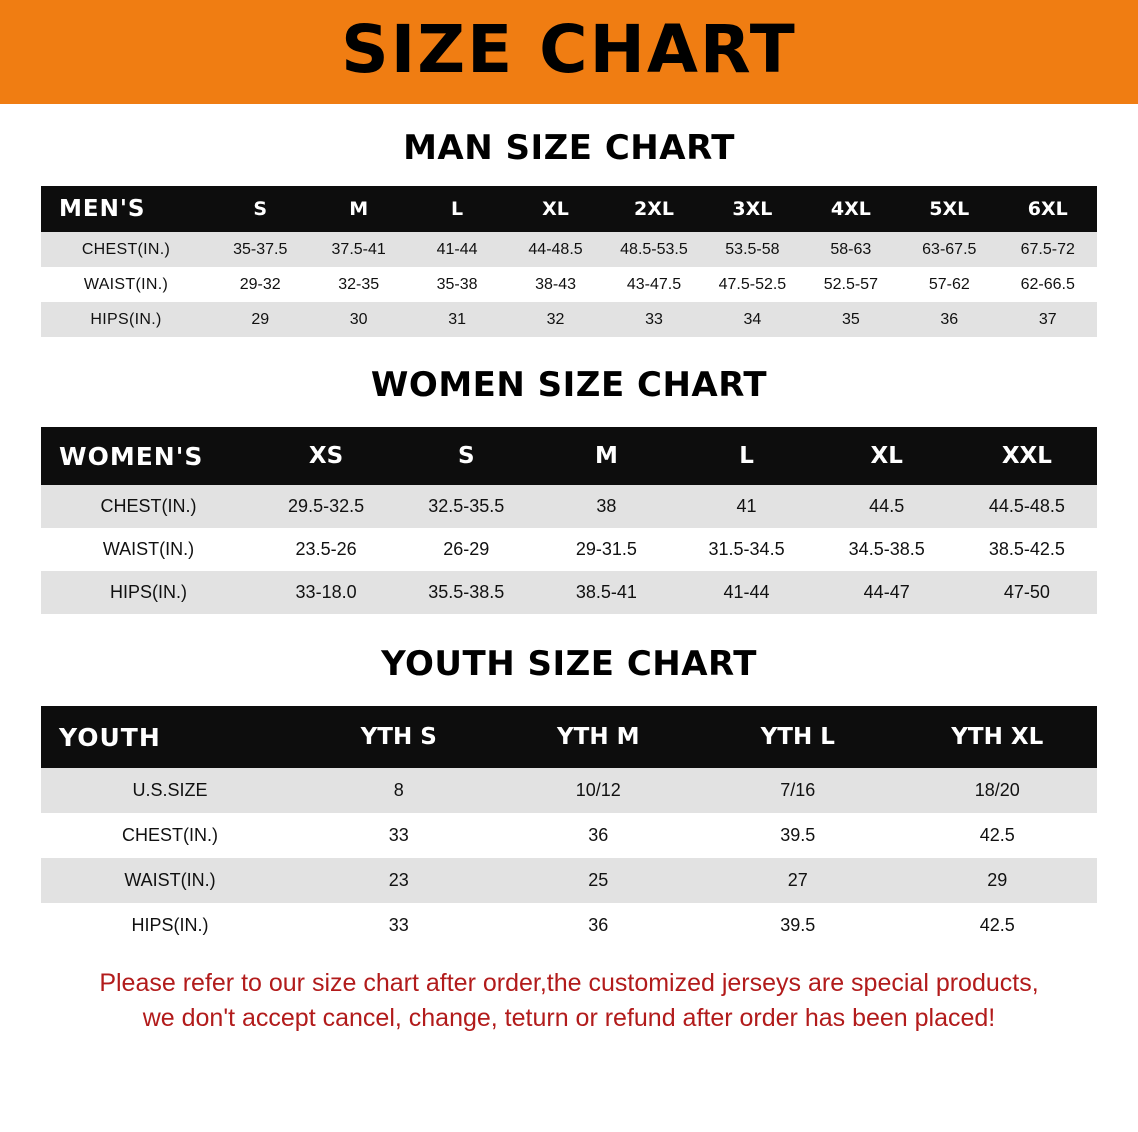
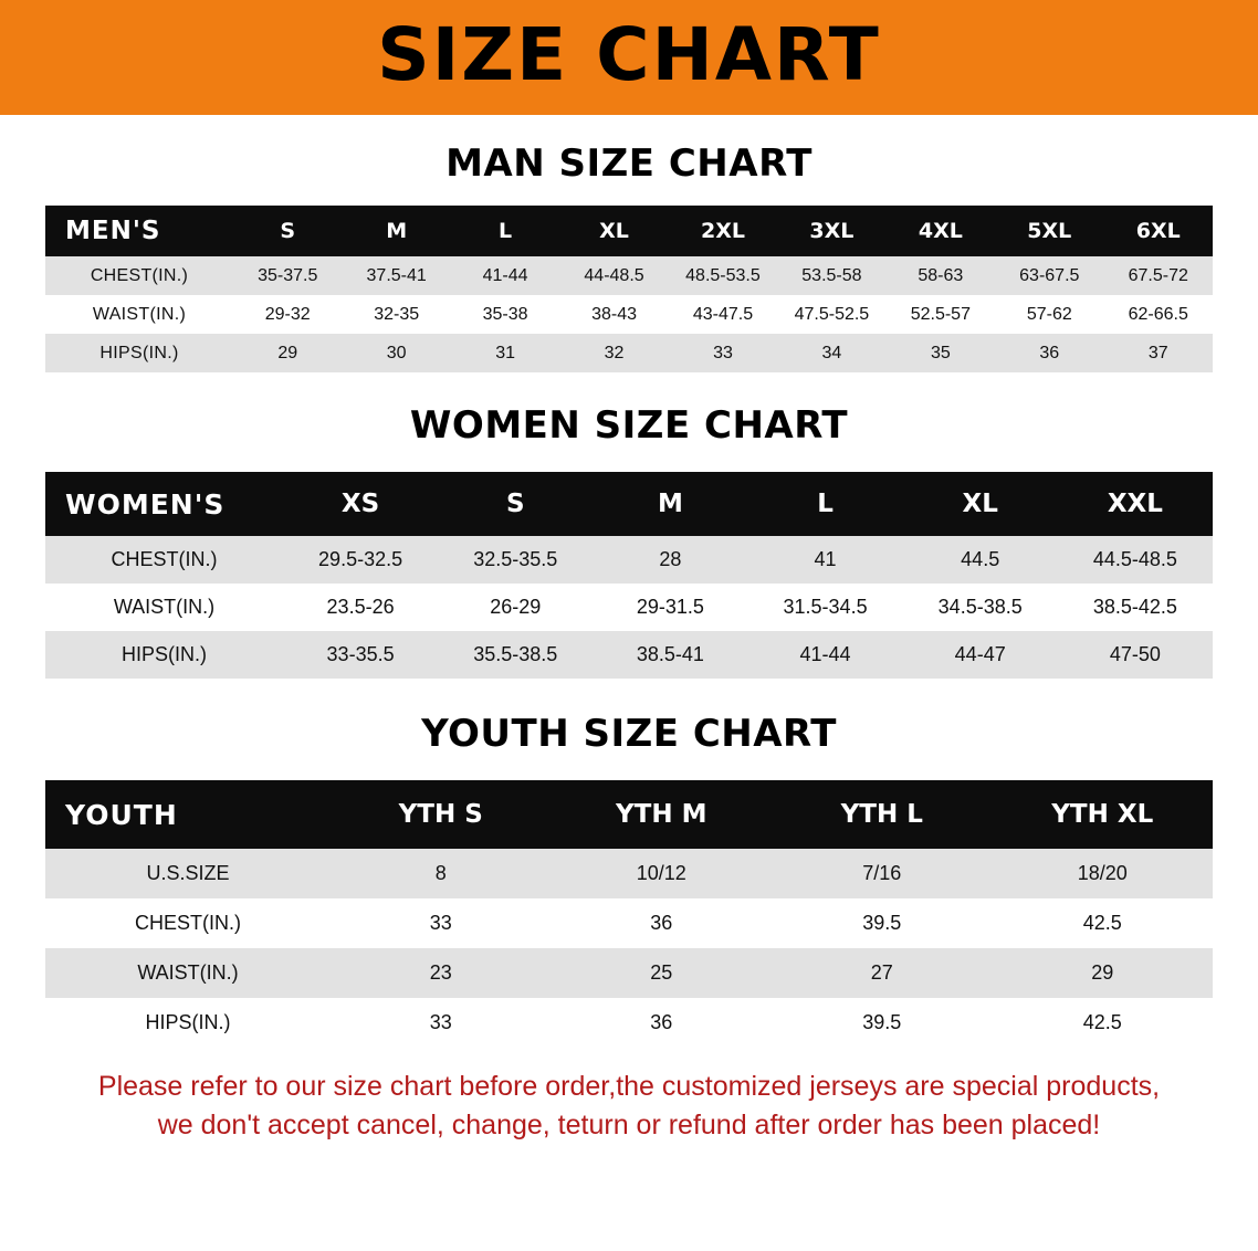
  SIZE CHART
  MAN SIZE CHART
  MEN'S	S	M	L	XL	2XL	3XL	4XL	5XL	6XL
  CHEST(IN.)	35-37.5	37.5-41	41-44	44-48.5	48.5-53.5	53.5-58	58-63	63-67.5	67.5-72
  WAIST(IN.)	29-32	32-35	35-38	38-43	43-47.5	47.5-52.5	52.5-57	57-62	62-66.5
  HIPS(IN.)	29	30	31	32	33	34	35	36	37
  WOMEN SIZE CHART
  WOMEN'S	XS	S	M	L	XL	XXL
- CHEST(IN.)	29.5-32.5	32.5-35.5	38	41	44.5	44.5-48.5
+ CHEST(IN.)	29.5-32.5	32.5-35.5	28	41	44.5	44.5-48.5
  WAIST(IN.)	23.5-26	26-29	29-31.5	31.5-34.5	34.5-38.5	38.5-42.5
- HIPS(IN.)	33-18.0	35.5-38.5	38.5-41	41-44	44-47	47-50
+ HIPS(IN.)	33-35.5	35.5-38.5	38.5-41	41-44	44-47	47-50
  YOUTH SIZE CHART
  YOUTH	YTH S	YTH M	YTH L	YTH XL
  U.S.SIZE	8	10/12	7/16	18/20
  CHEST(IN.)	33	36	39.5	42.5
  WAIST(IN.)	23	25	27	29
  HIPS(IN.)	33	36	39.5	42.5
- Please refer to our size chart after order,the customized jerseys are special products,
+ Please refer to our size chart before order,the customized jerseys are special products,
  we don't accept cancel, change, teturn or refund after order has been placed!
